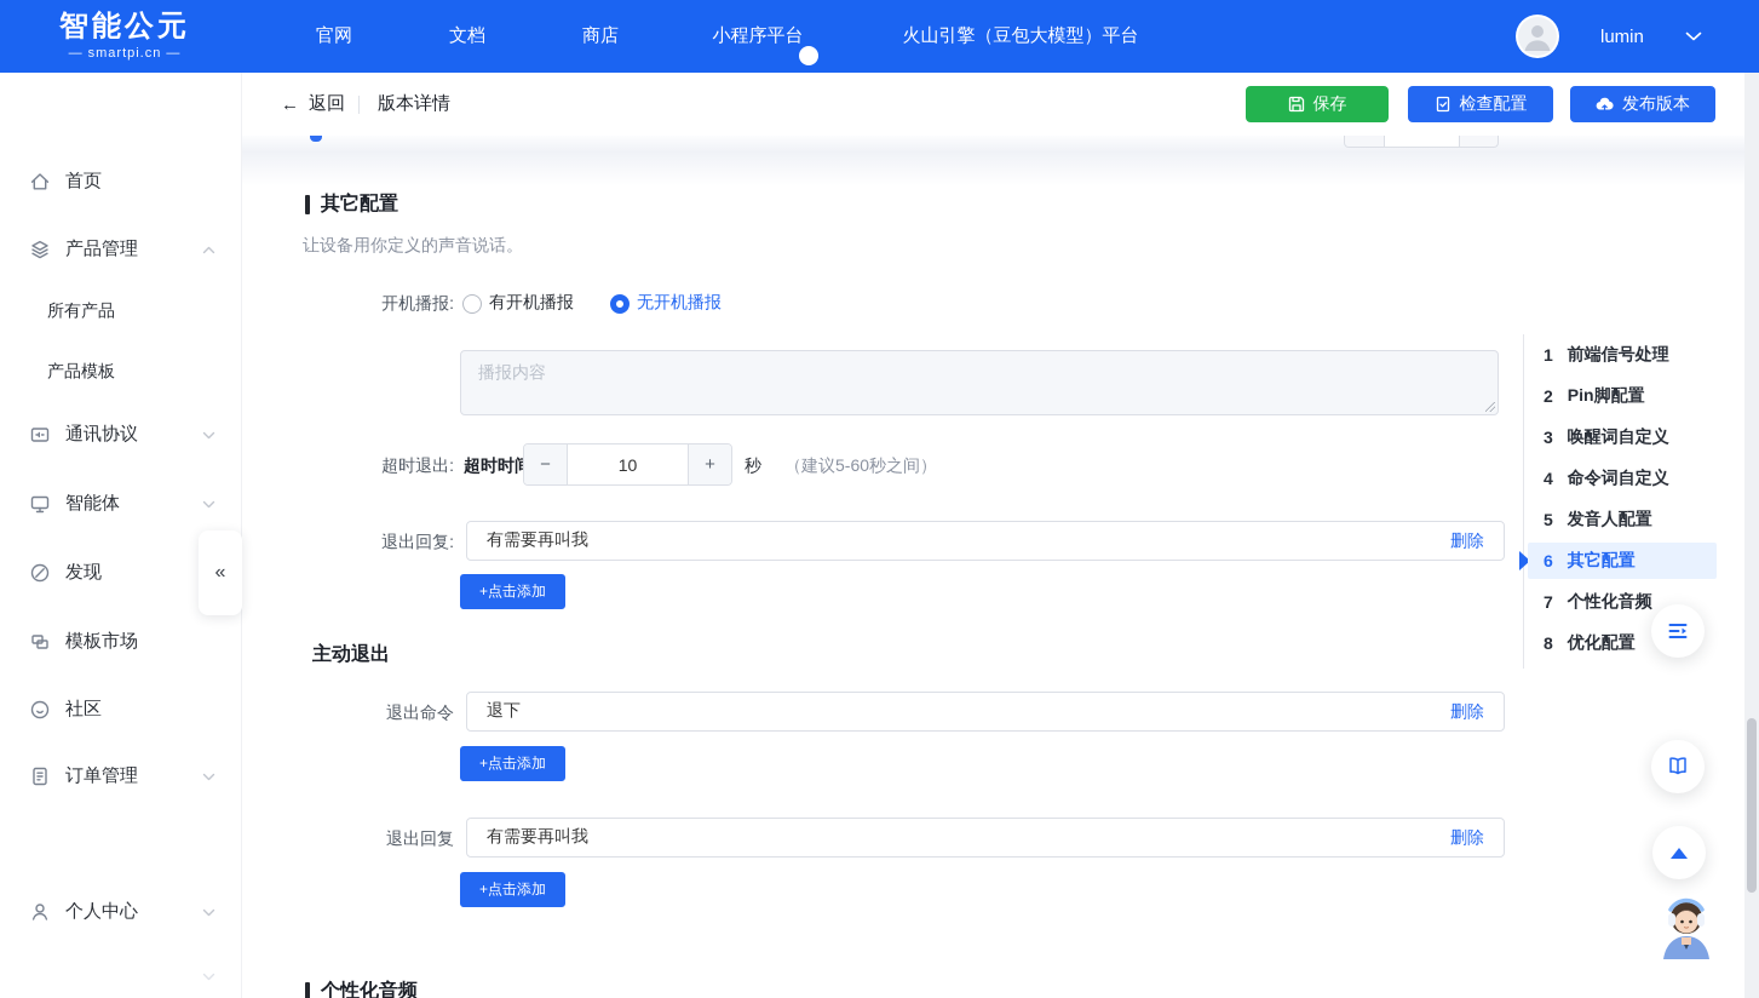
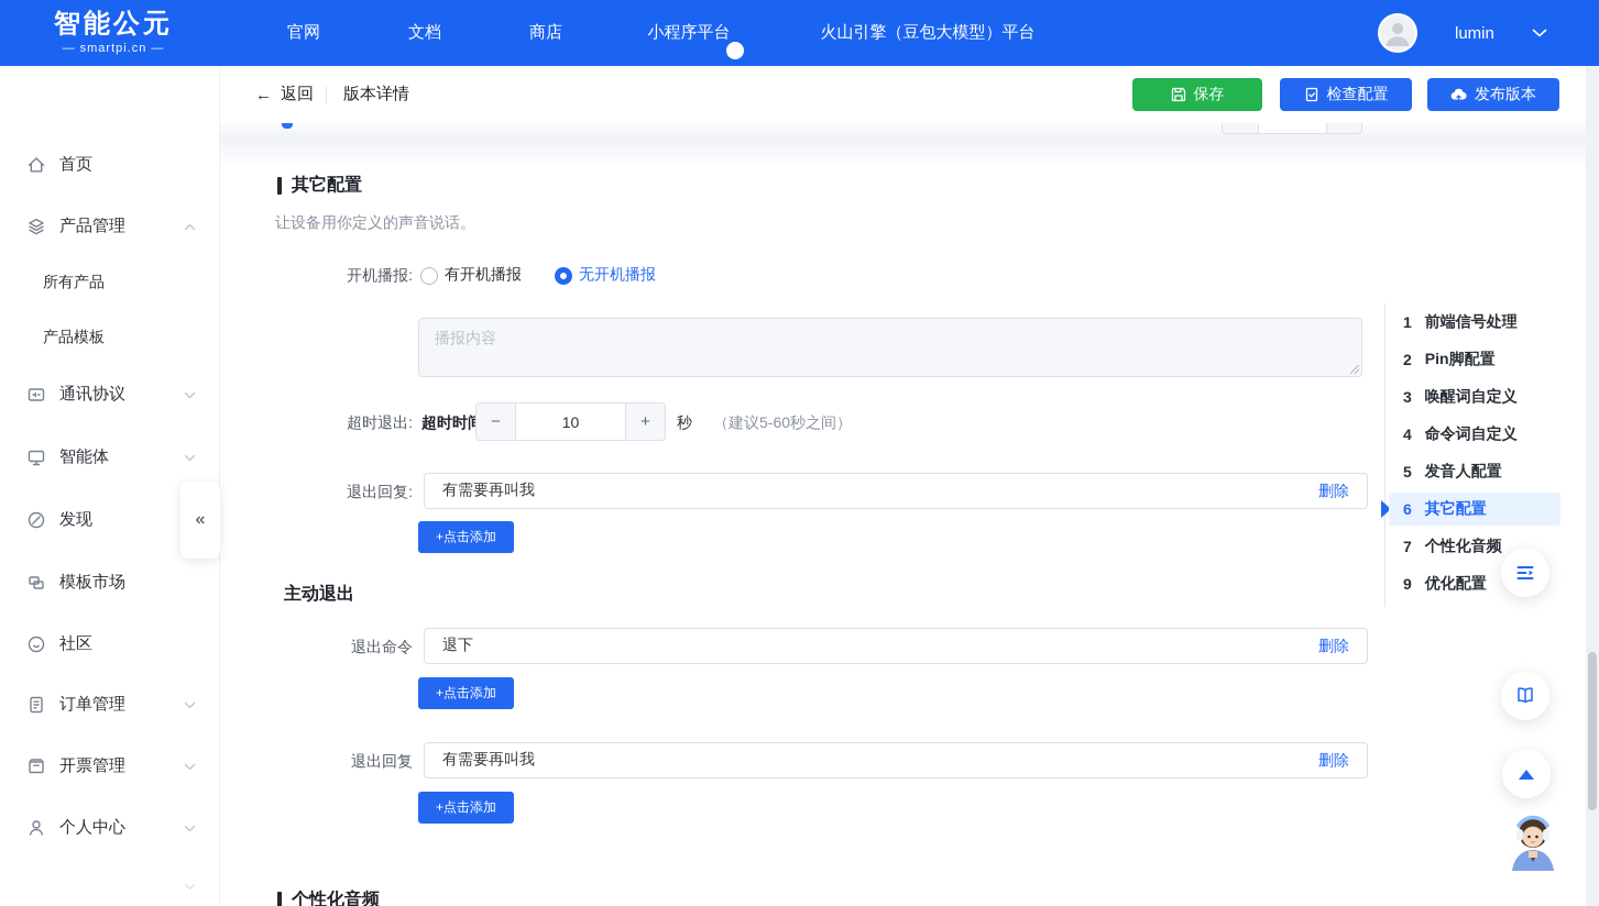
  智能公元
  — smartpi.cn —
  官网
  文档
  商店
  小程序平台
  火山引擎（豆包大模型）平台
  lumin
  首页
  产品管理
  所有产品
  产品模板
  通讯协议
  智能体
  发现
  模板市场
  社区
  订单管理
+ 开票管理
  个人中心
  «
  ←
  返回
  版本详情
  保存
  检查配置
  发布版本
  其它配置
  让设备用你定义的声音说话。
  开机播报:
  有开机播报
  无开机播报
  播报内容
  超时退出:
  −
  10
  +
  秒
  （建议5-60秒之间）
  退出回复:
  有需要再叫我
  删除
  +点击添加
  主动退出
  退出命令
  退下
  删除
  +点击添加
  退出回复
  有需要再叫我
  删除
  +点击添加
  个性化音频
  1
  前端信号处理
  2
  Pin脚配置
  3
  唤醒词自定义
  4
  命令词自定义
  5
  发音人配置
  6
  其它配置
  7
  个性化音频
- 8
+ 9
  优化配置
